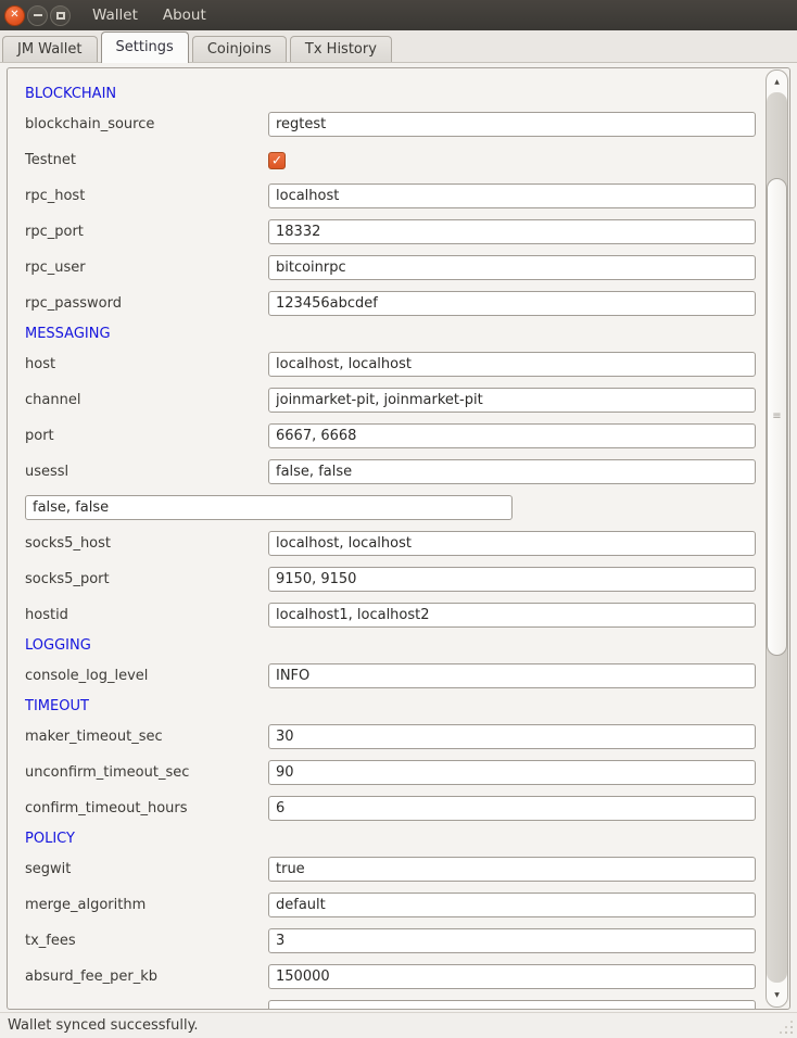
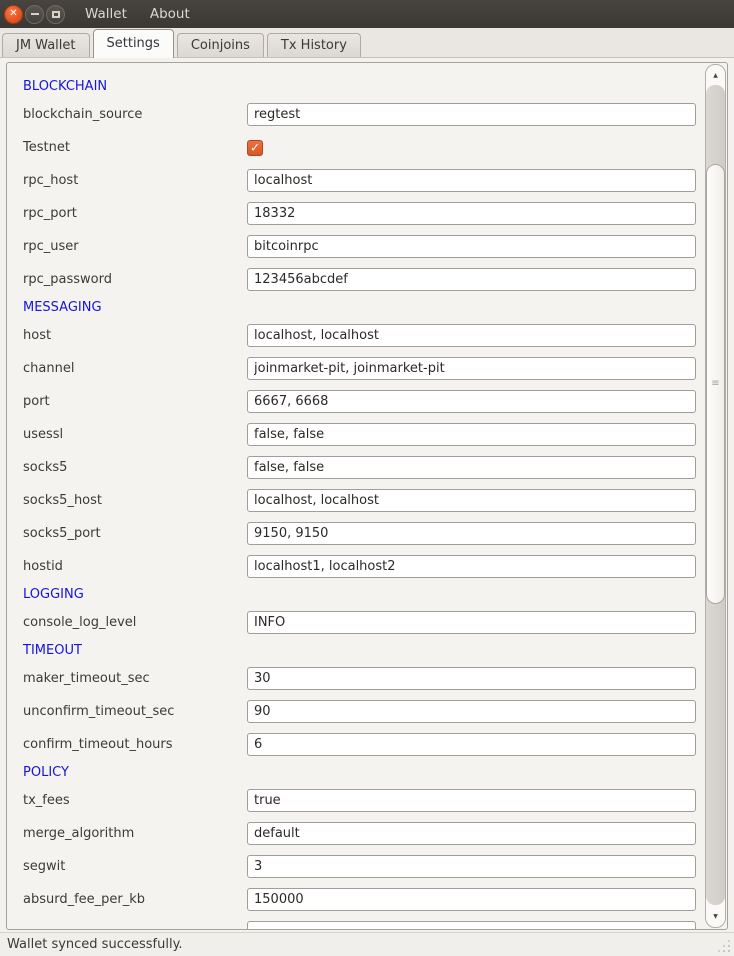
  ✕
  Wallet
  About
  JM Wallet
  Settings
  Coinjoins
  Tx History
  BLOCKCHAIN
  blockchain_source
  regtest
  Testnet
  ✓
  rpc_host
  localhost
  rpc_port
  18332
  rpc_user
  bitcoinrpc
  rpc_password
  123456abcdef
  MESSAGING
  host
  localhost, localhost
  channel
  joinmarket-pit, joinmarket-pit
  port
  6667, 6668
  usessl
  false, false
+ socks5
  false, false
  socks5_host
  localhost, localhost
  socks5_port
  9150, 9150
  hostid
  localhost1, localhost2
  LOGGING
  console_log_level
  INFO
  TIMEOUT
  maker_timeout_sec
  30
  unconfirm_timeout_sec
  90
  confirm_timeout_hours
  6
  POLICY
- segwit
+ tx_fees
  true
  merge_algorithm
  default
- tx_fees
+ segwit
  3
  absurd_fee_per_kb
  150000
  ≡
  Wallet synced successfully.
